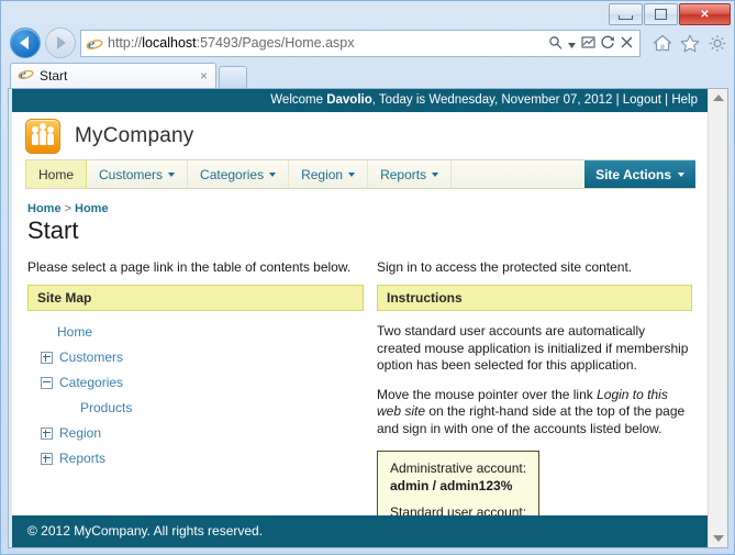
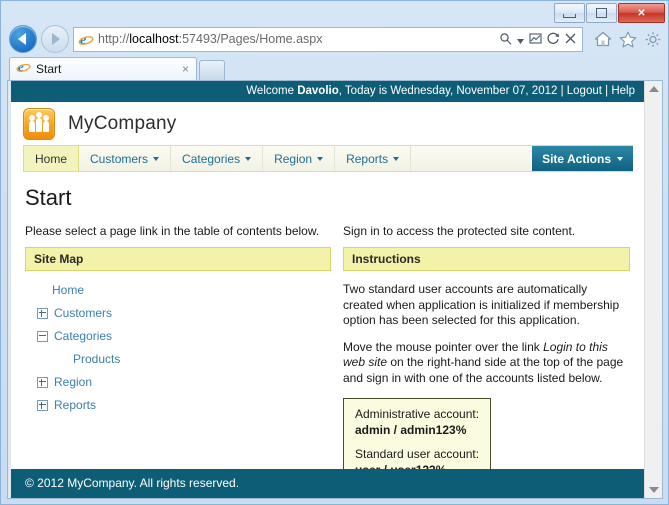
  ✕
  e
  http://localhost:57493/Pages/Home.aspx
  e
  Start
  ×
  Welcome Davolio, Today is Wednesday, November 07, 2012 | Logout | Help
  MyCompany
  Home
  Customers
  Categories
  Region
  Reports
  Site Actions
- Home > Home
  Start
  Please select a page link in the table of contents below.
  Site Map
  Home
  Customers
  Categories
  Products
  Region
  Reports
  Sign in to access the protected site content.
  Instructions
- Two standard user accounts are automatically created mouse application is initialized if membership option has been selected for this application.
+ Two standard user accounts are automatically created when application is initialized if membership option has been selected for this application.
  Move the mouse pointer over the link Login to this web site on the right-hand side at the top of the page and sign in with one of the accounts listed below.
  Administrative account:
  admin / admin123% Standard user account:
  © 2012 MyCompany. All rights reserved.
